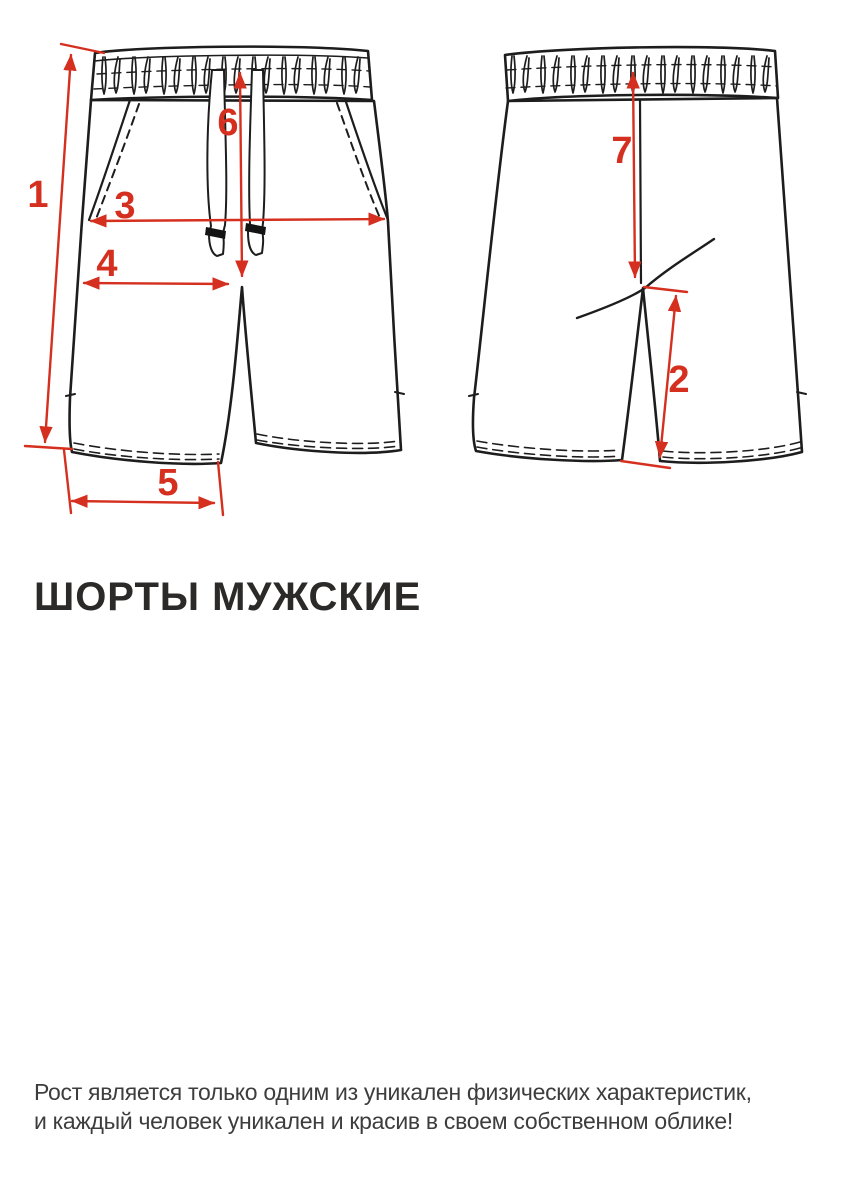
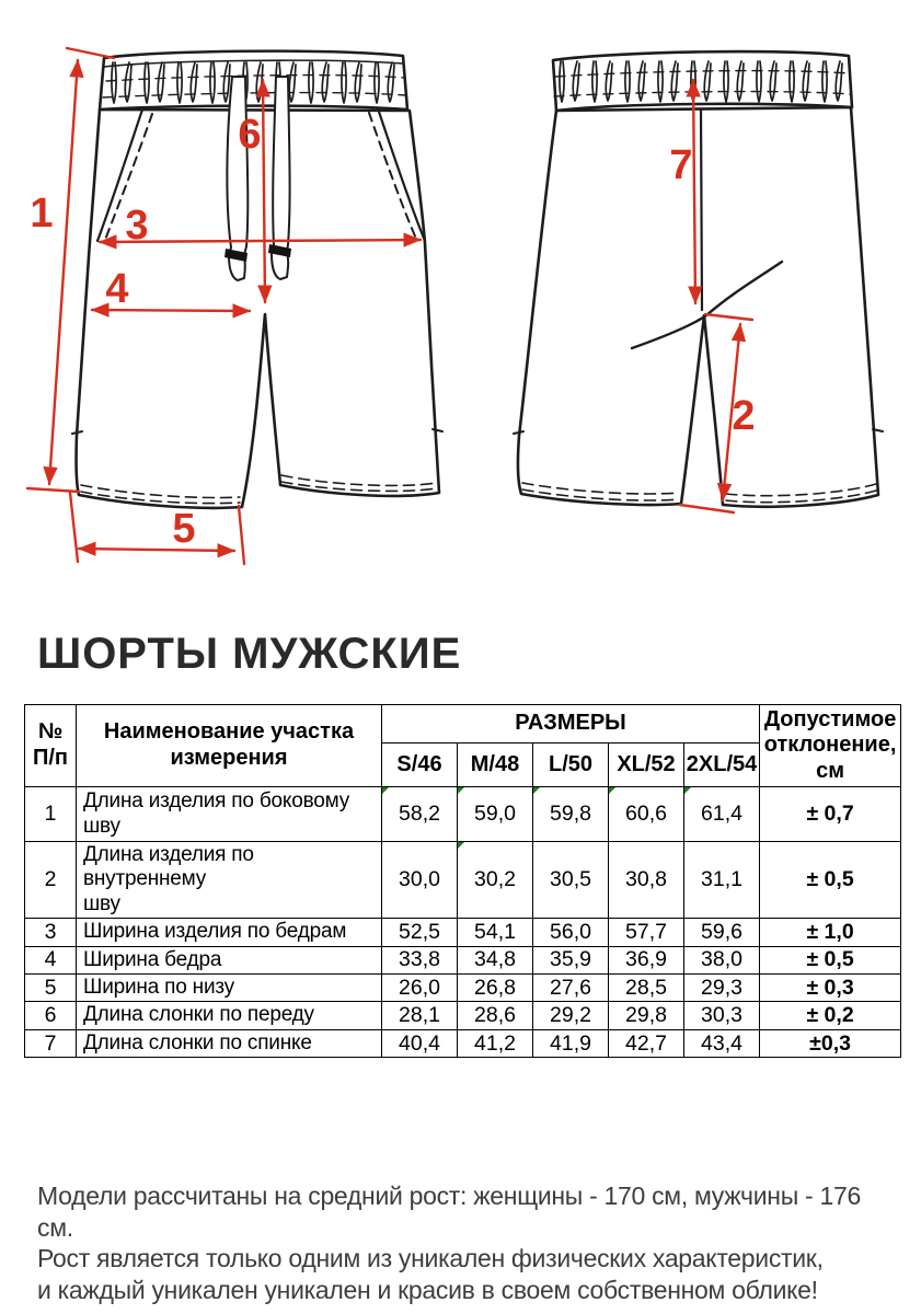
  1
  3
  4
  5
  6
  7
  2
  ШОРТЫ МУЖСКИЕ
+ № П/п	Наименование участка измерения	РАЗМЕРЫ	Допустимое отклонение, см
+ S/46	M/48	L/50	XL/52	2XL/54
+ 1	Длина изделия по боковому шву	58,2	59,0	59,8	60,6	61,4	± 0,7
+ 2	Длина изделия по внутреннему шву	30,0	30,2	30,5	30,8	31,1	± 0,5
+ 3	Ширина изделия по бедрам	52,5	54,1	56,0	57,7	59,6	± 1,0
+ 4	Ширина бедра	33,8	34,8	35,9	36,9	38,0	± 0,5
+ 5	Ширина по низу	26,0	26,8	27,6	28,5	29,3	± 0,3
+ 6	Длина слонки по переду	28,1	28,6	29,2	29,8	30,3	± 0,2
+ 7	Длина слонки по спинке	40,4	41,2	41,9	42,7	43,4	±0,3
+ Модели рассчитаны на средний рост: женщины - 170 см, мужчины - 176 см.
  Рост является только одним из уникален физических характеристик,
- и каждый человек уникален и красив в своем собственном облике!
+ и каждый уникален уникален и красив в своем собственном облике!
